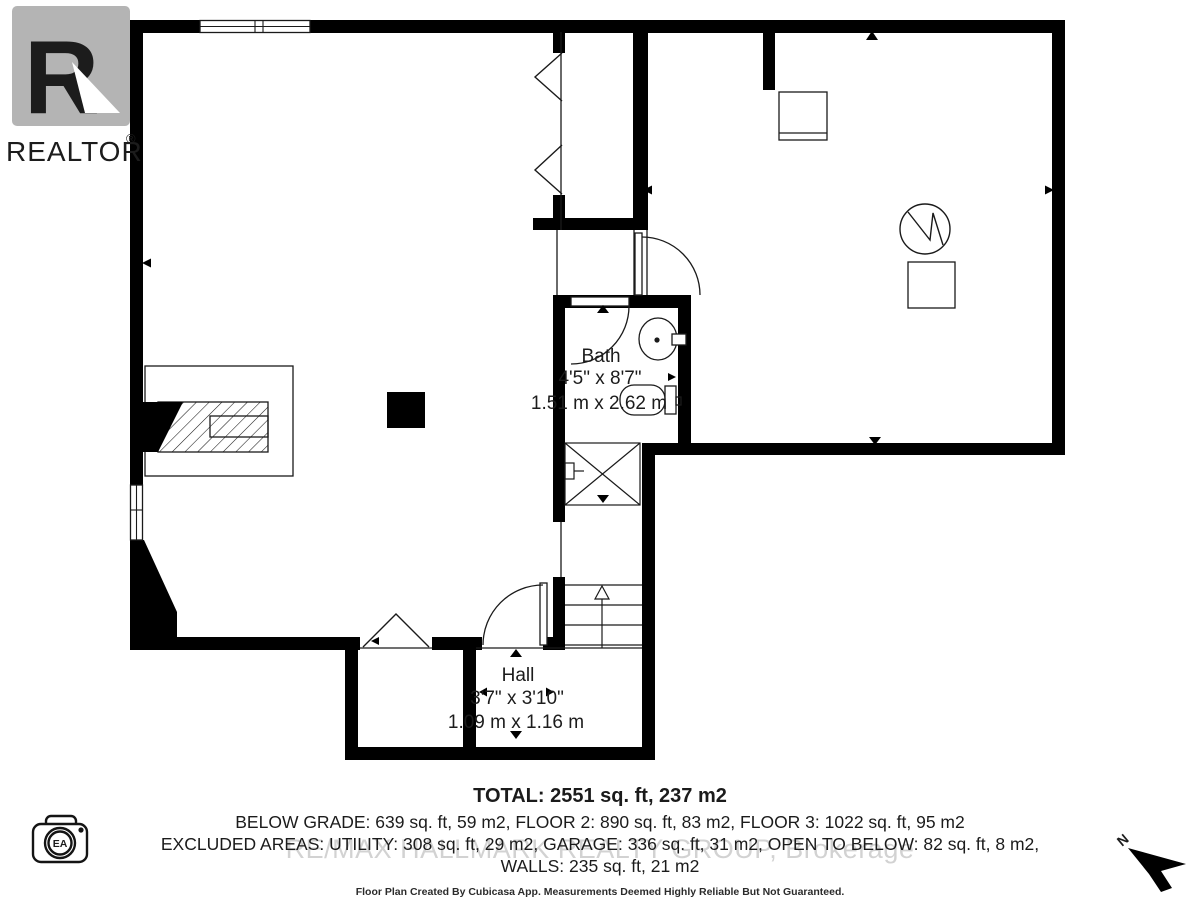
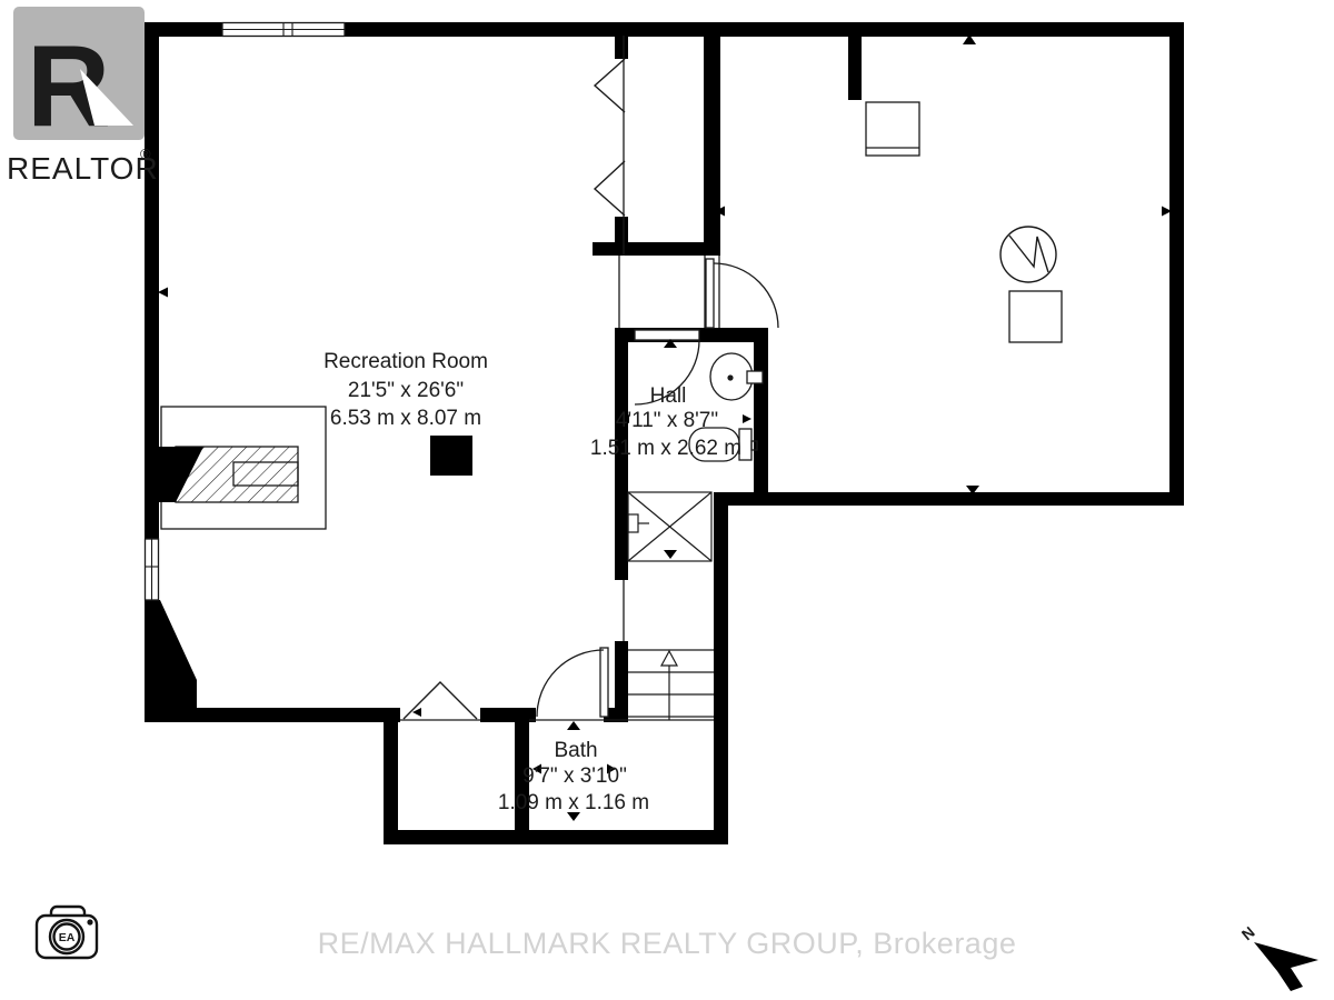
  RE/MAX HALLMARK REALTY GROUP, Brokerage
+ Recreation Room
+ 21'5" x 26'6"
+ 6.53 m x 8.07 m
- Bath
+ Hall
- 4'5" x 8'7"
+ 4'11" x 8'7"
  1.51 m x 2.62 m
- Hall
+ Bath
- 3'7" x 3'10"
+ 9'7" x 3'10"
  1.09 m x 1.16 m
  R
  REALTOR
  ®
  EA
- TOTAL: 2551 sq. ft, 237 m2
- BELOW GRADE: 639 sq. ft, 59 m2, FLOOR 2: 890 sq. ft, 83 m2, FLOOR 3: 1022 sq. ft, 95 m2
- EXCLUDED AREAS: UTILITY: 308 sq. ft, 29 m2, GARAGE: 336 sq. ft, 31 m2, OPEN TO BELOW: 82 sq. ft, 8 m2,
- WALLS: 235 sq. ft, 21 m2
- Floor Plan Created By Cubicasa App. Measurements Deemed Highly Reliable But Not Guaranteed.
